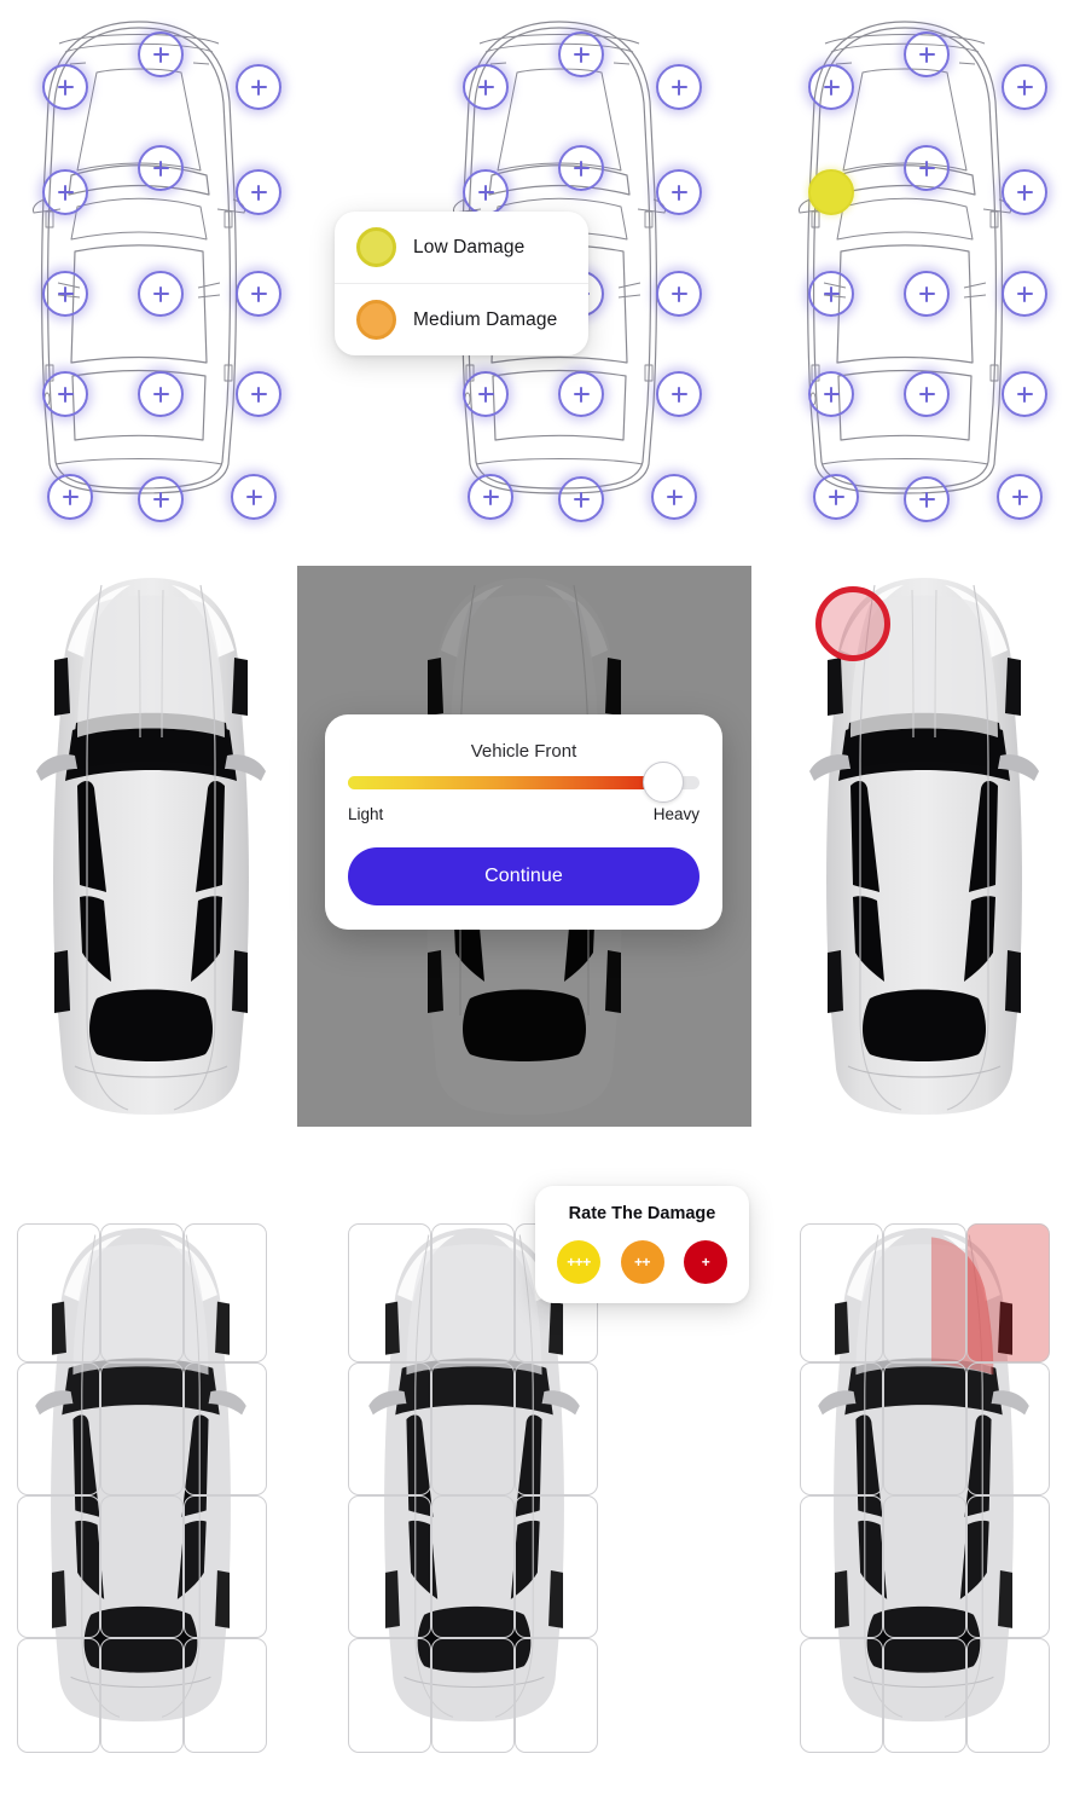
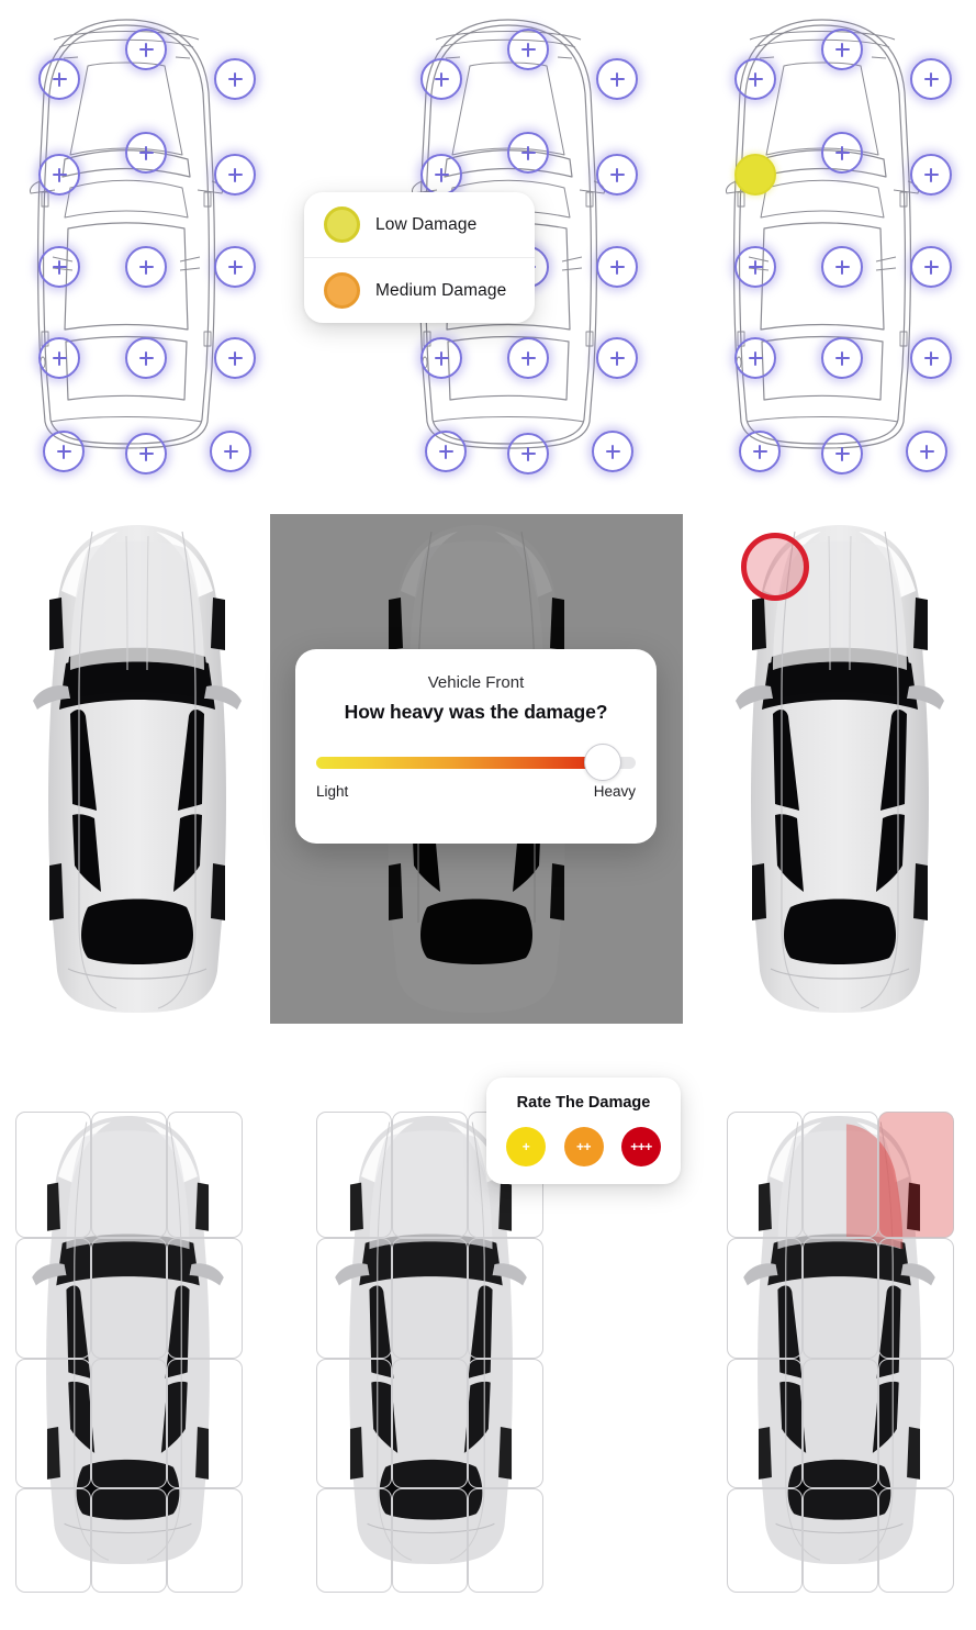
  Low Damage
  Medium Damage
  Vehicle Front
+ How heavy was the damage?
  Light
  Heavy
- Continue
  Rate The Damage
- +++
+ +
  ++
- +
+ +++
